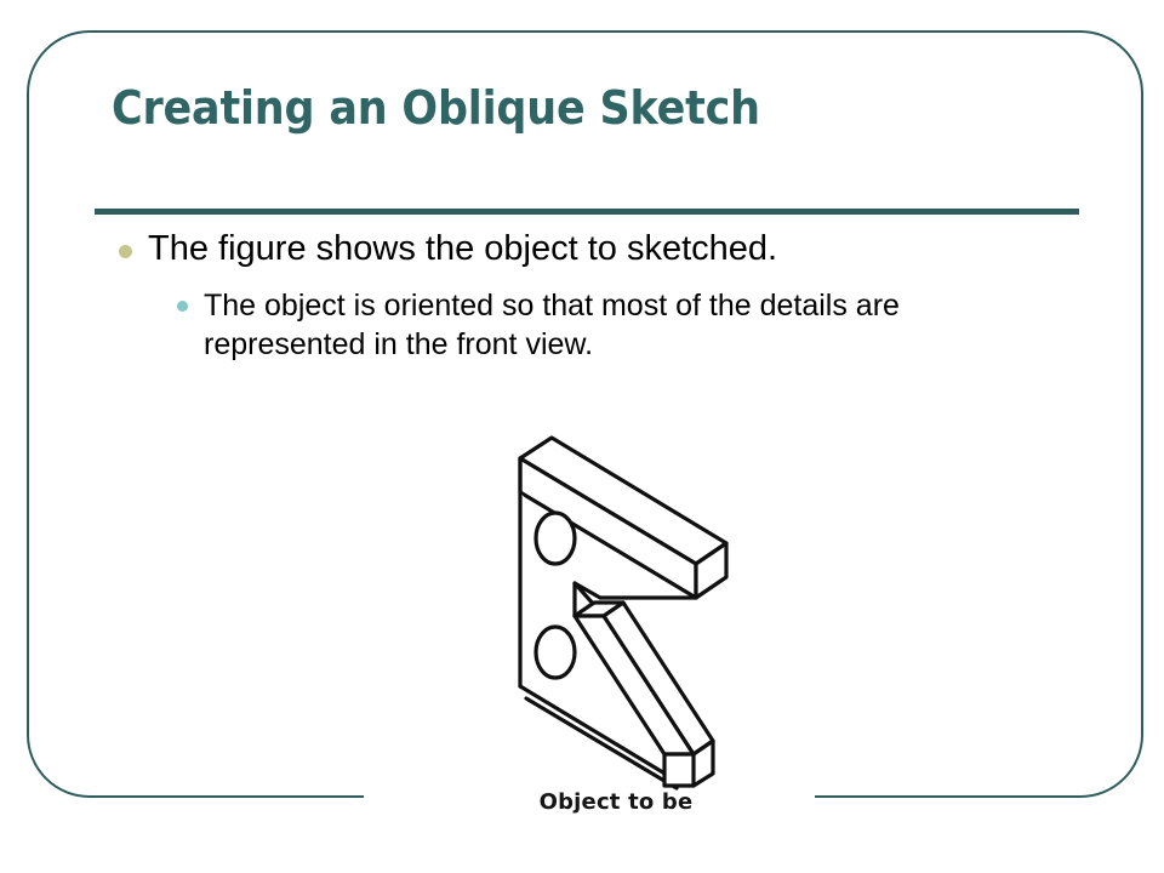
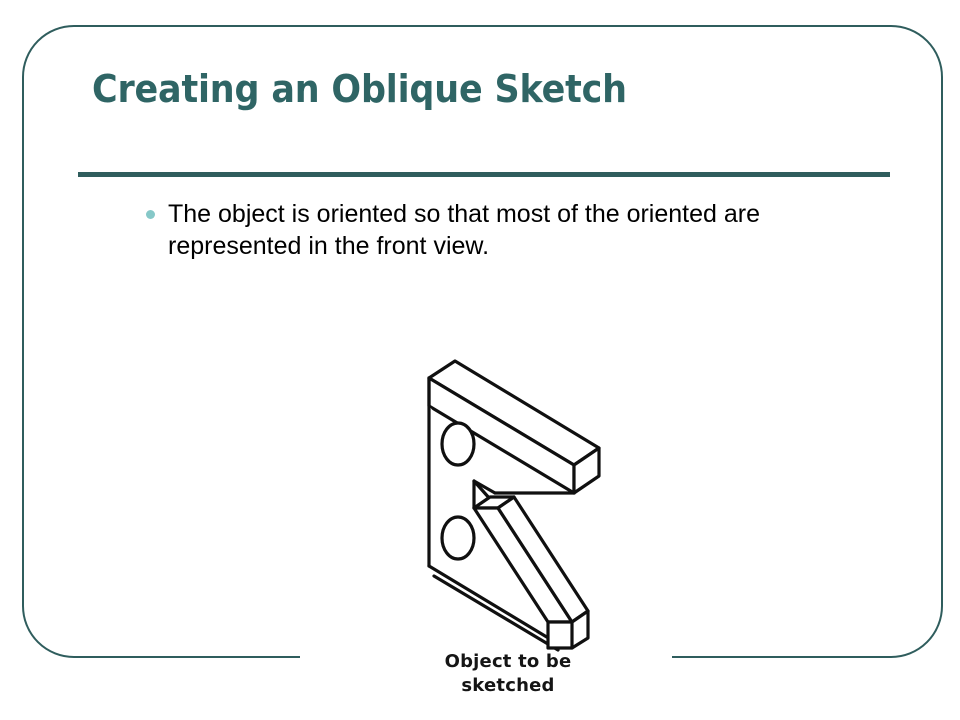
  Creating an Oblique Sketch
- The figure shows the object to sketched.
- The object is oriented so that most of the details are represented in the front view.
+ The object is oriented so that most of the oriented are represented in the front view.
  Object to be
+ sketched
